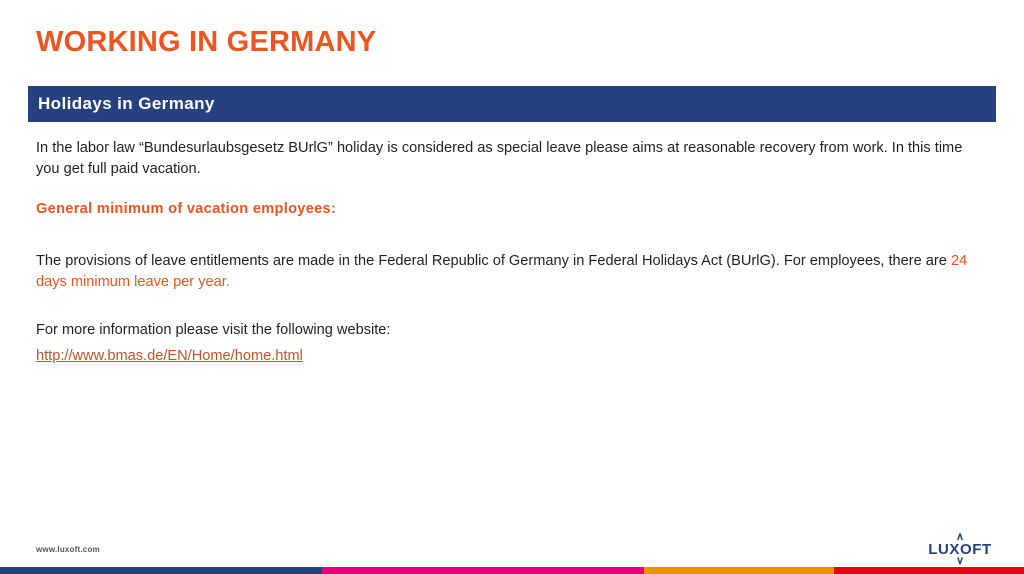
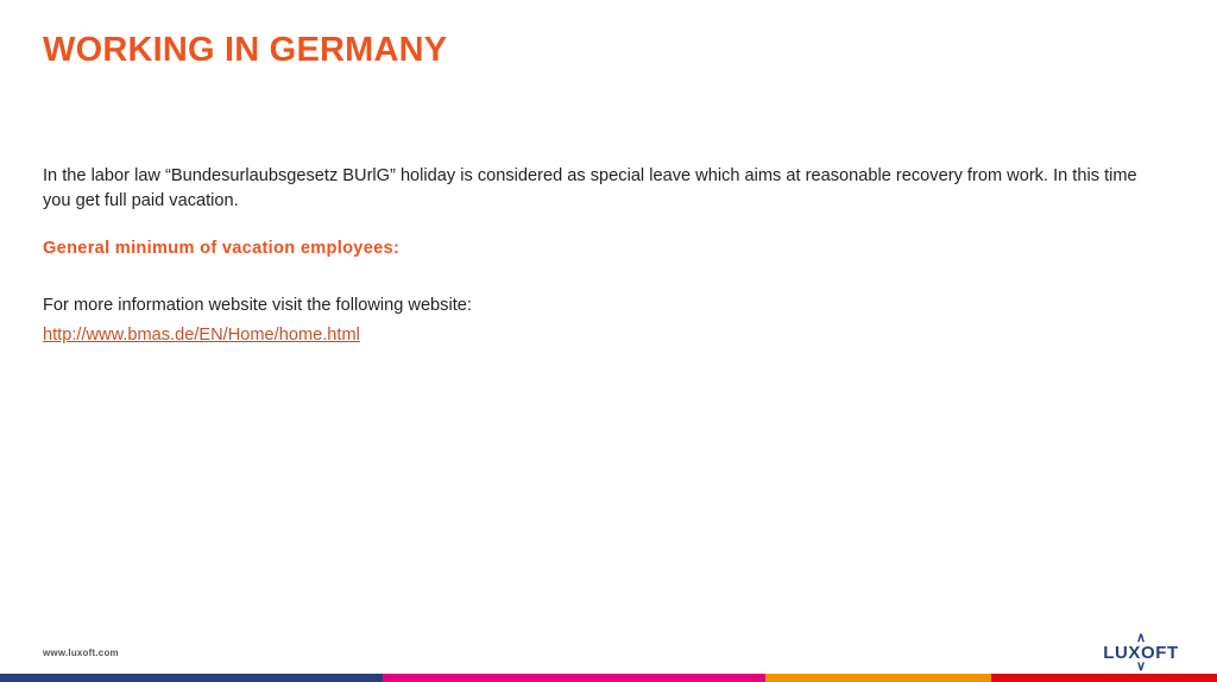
  WORKING IN GERMANY
- Holidays in Germany
- In the labor law “Bundesurlaubsgesetz BUrlG” holiday is considered as special leave please aims at reasonable recovery from work. In this time you get full paid vacation.
+ In the labor law “Bundesurlaubsgesetz BUrlG” holiday is considered as special leave which aims at reasonable recovery from work. In this time you get full paid vacation.
  General minimum of vacation employees:
- The provisions of leave entitlements are made in the Federal Republic of Germany in Federal Holidays Act (BUrlG). For employees, there are 24 days minimum leave per year.
- For more information please visit the following website:
+ For more information website visit the following website:
  http://www.bmas.de/EN/Home/home.html
  www.luxoft.com
  ∧
  LUXOFT
  ∨
